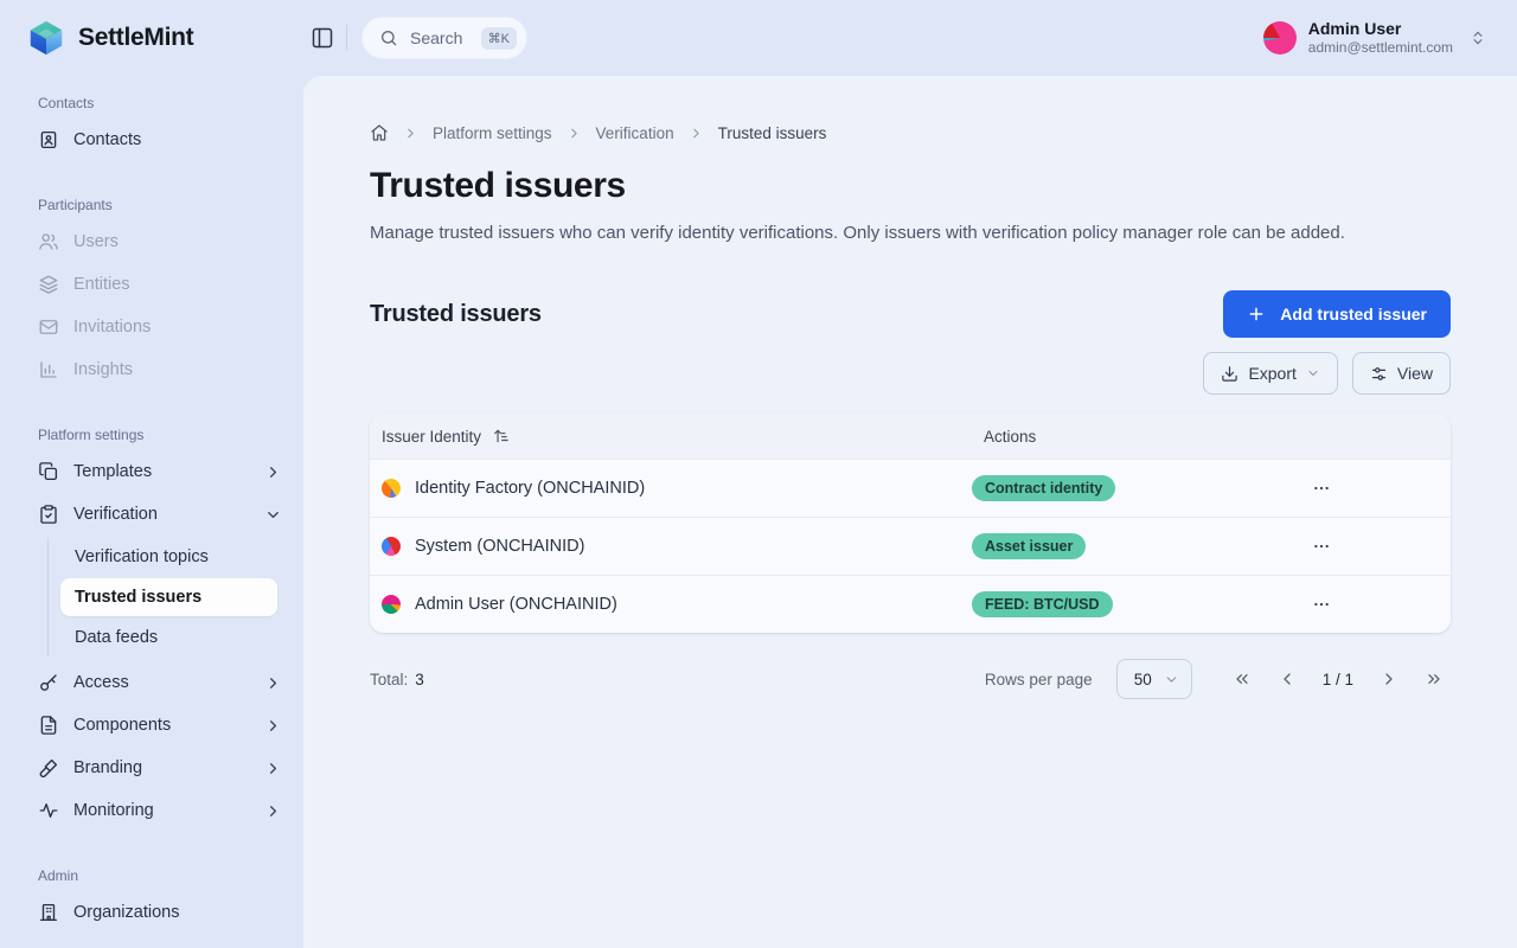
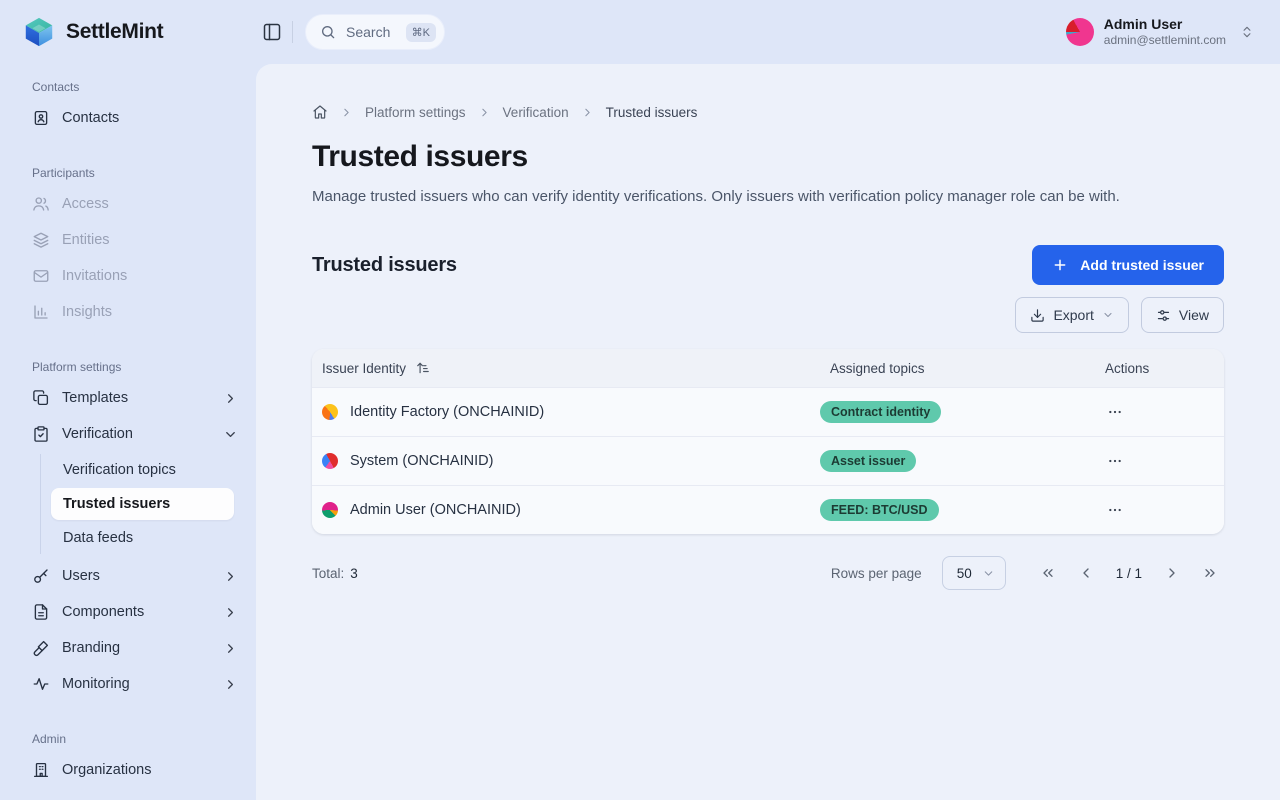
  SettleMint
  Search
  ⌘K
  Admin User
  admin@settlemint.com
  Contacts
  Contacts
  Participants
- Users
+ Access
  Entities
  Invitations
  Insights
  Platform settings
  Templates
  Verification
  Verification topics
  Trusted issuers
  Data feeds
- Access
+ Users
  Components
  Branding
  Monitoring
  Admin
  Organizations
  Platform settings
  Verification
  Trusted issuers
  Trusted issuers
- Manage trusted issuers who can verify identity verifications. Only issuers with verification policy manager role can be added.
+ Manage trusted issuers who can verify identity verifications. Only issuers with verification policy manager role can be with.
  Trusted issuers
  Add trusted issuer
  Export
  View
  Issuer Identity
+ Assigned topics
  Actions
  Identity Factory (ONCHAINID)
  Contract identity
  System (ONCHAINID)
  Asset issuer
  Admin User (ONCHAINID)
  FEED: BTC/USD
  Total: 3
  Rows per page
  50
  1 / 1
